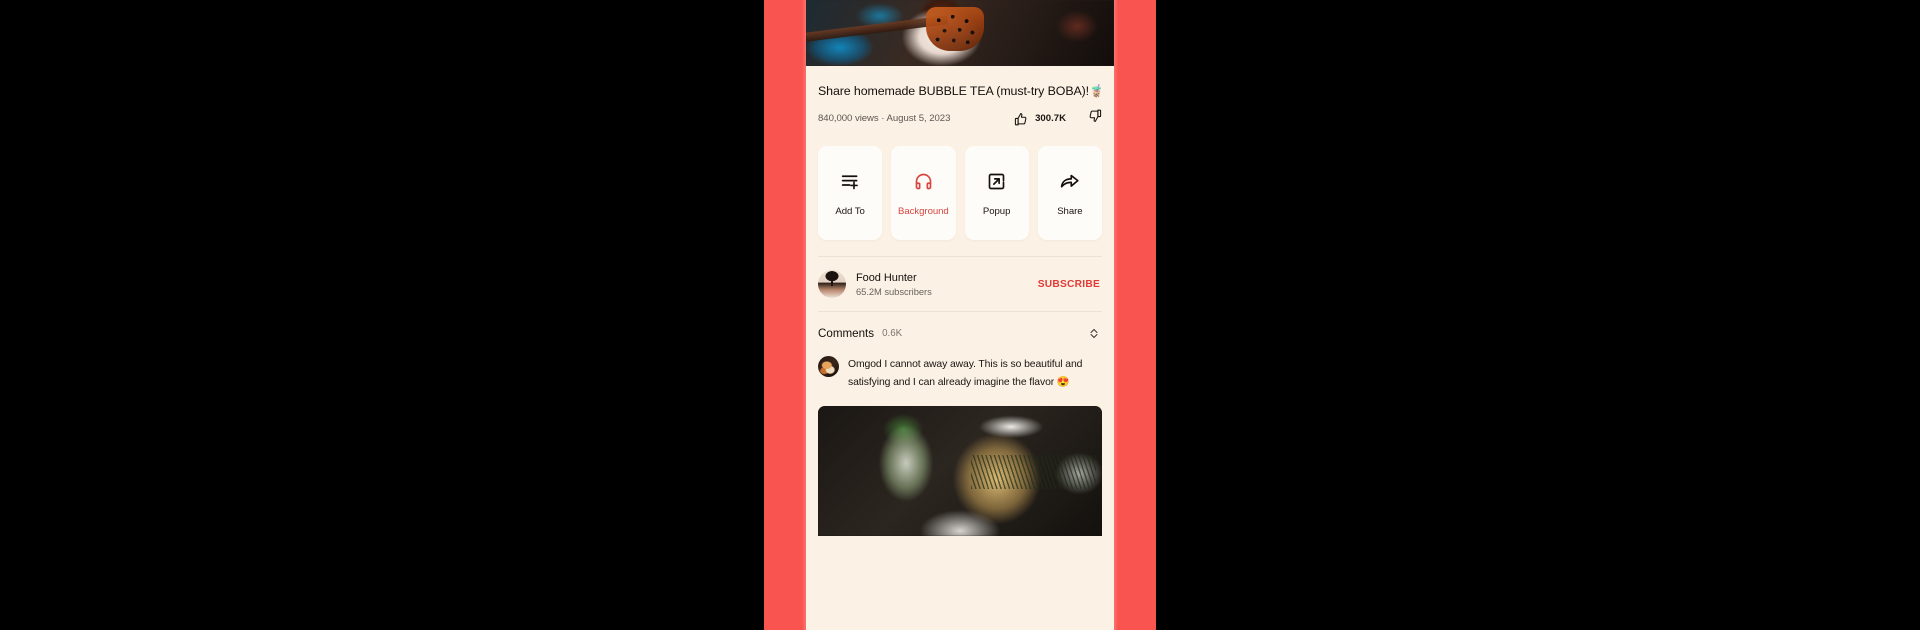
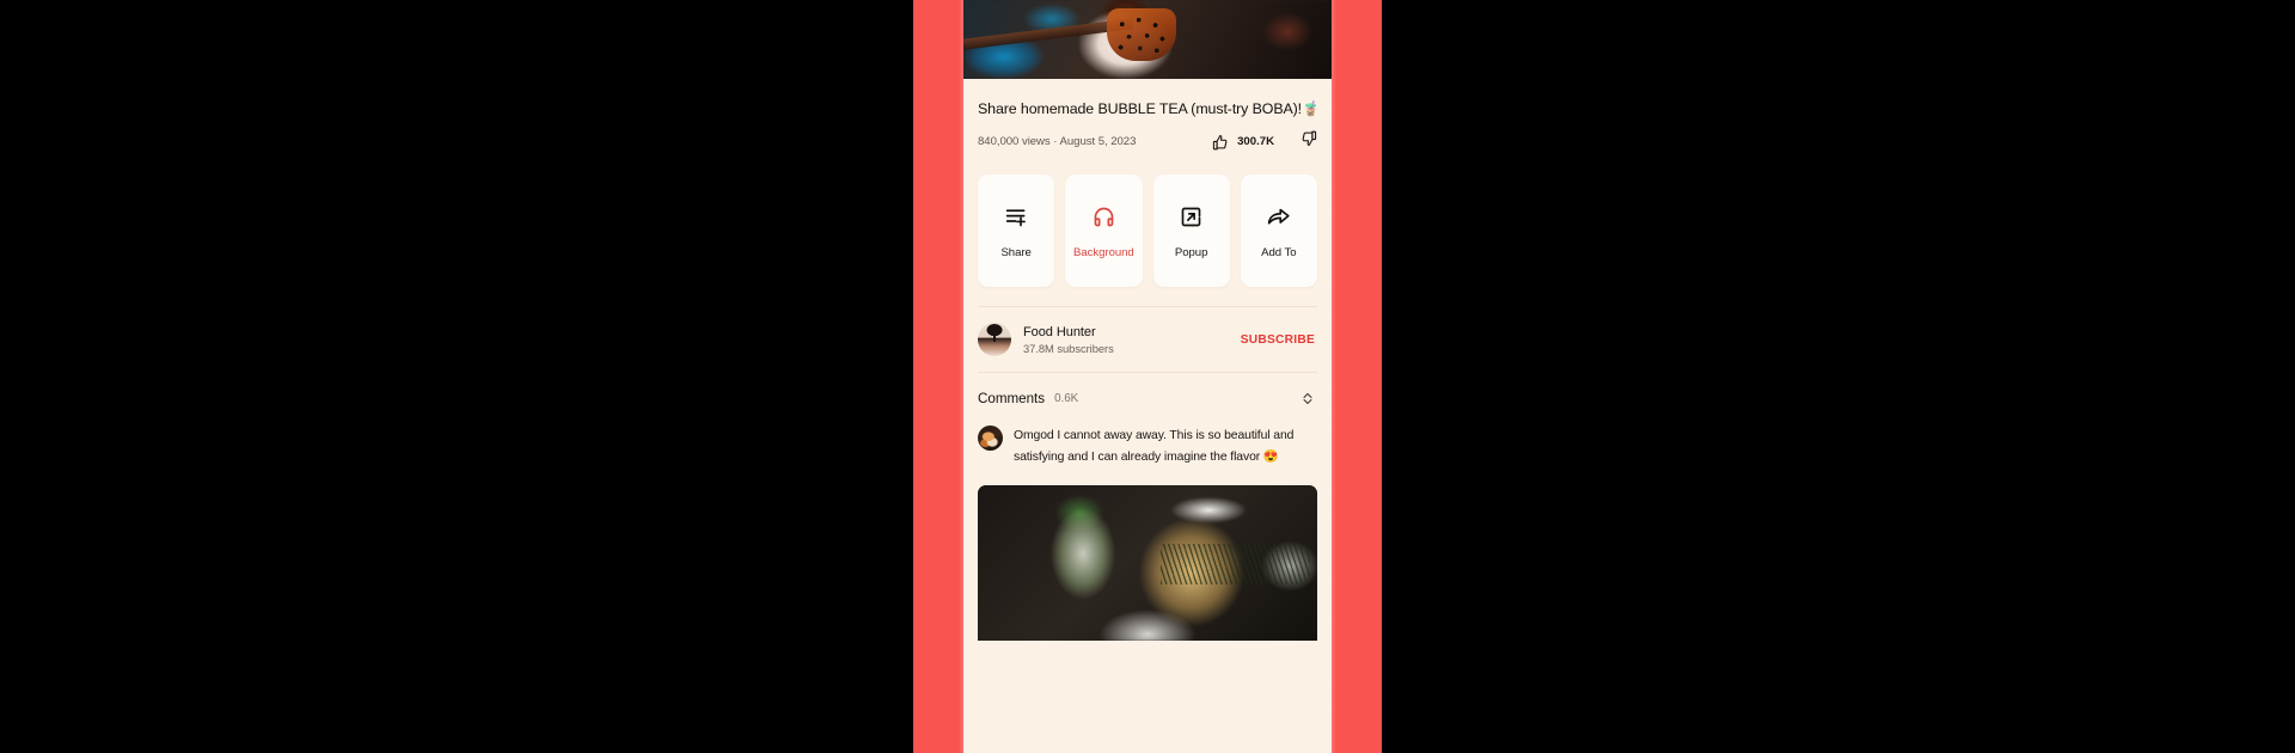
  Share homemade BUBBLE TEA (must-try BOBA)!🧋
  840,000 views · August 5, 2023
  300.7K
- Add To
+ Share
  Background
  Popup
- Share
+ Add To
  Food Hunter
- 65.2M subscribers
+ 37.8M subscribers
  SUBSCRIBE
  Comments
  0.6K
  Omgod I cannot away away. This is so beautiful and satisfying and I can already imagine the flavor 😍
